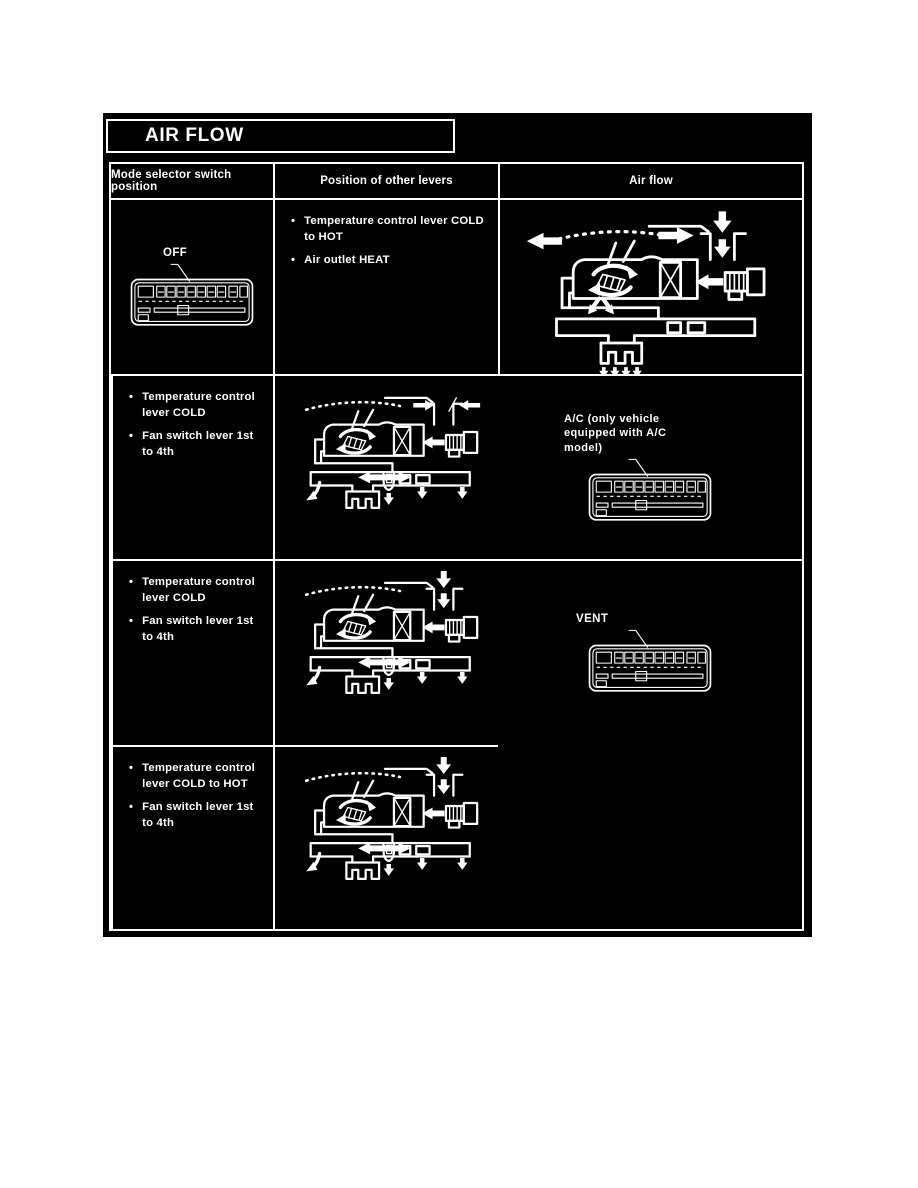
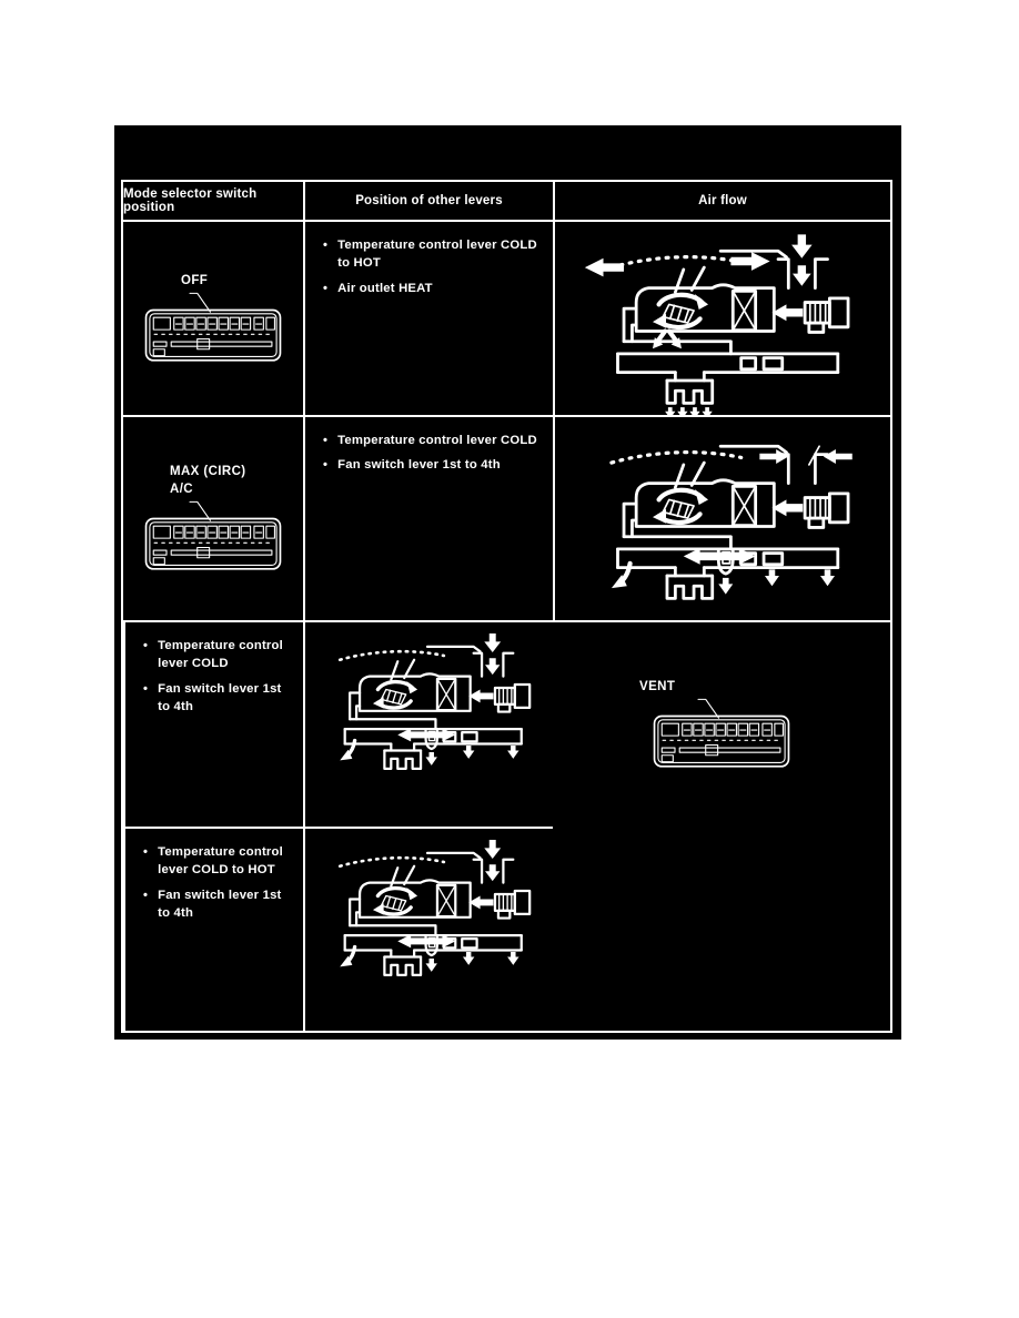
- AIR FLOW
  Mode selector switch position
  Position of other levers
  Air flow
  OFF
  •
  Temperature control lever COLD to HOT
  •
  Air outlet HEAT
+ MAX (CIRC)
+ A/C
  •
  Temperature control lever COLD
  •
  Fan switch lever 1st to 4th
- A/C (only vehicle
- equipped with A/C
- model)
  •
  Temperature control lever COLD
  •
  Fan switch lever 1st to 4th
  VENT
  •
  Temperature control lever COLD to HOT
  •
  Fan switch lever 1st to 4th
